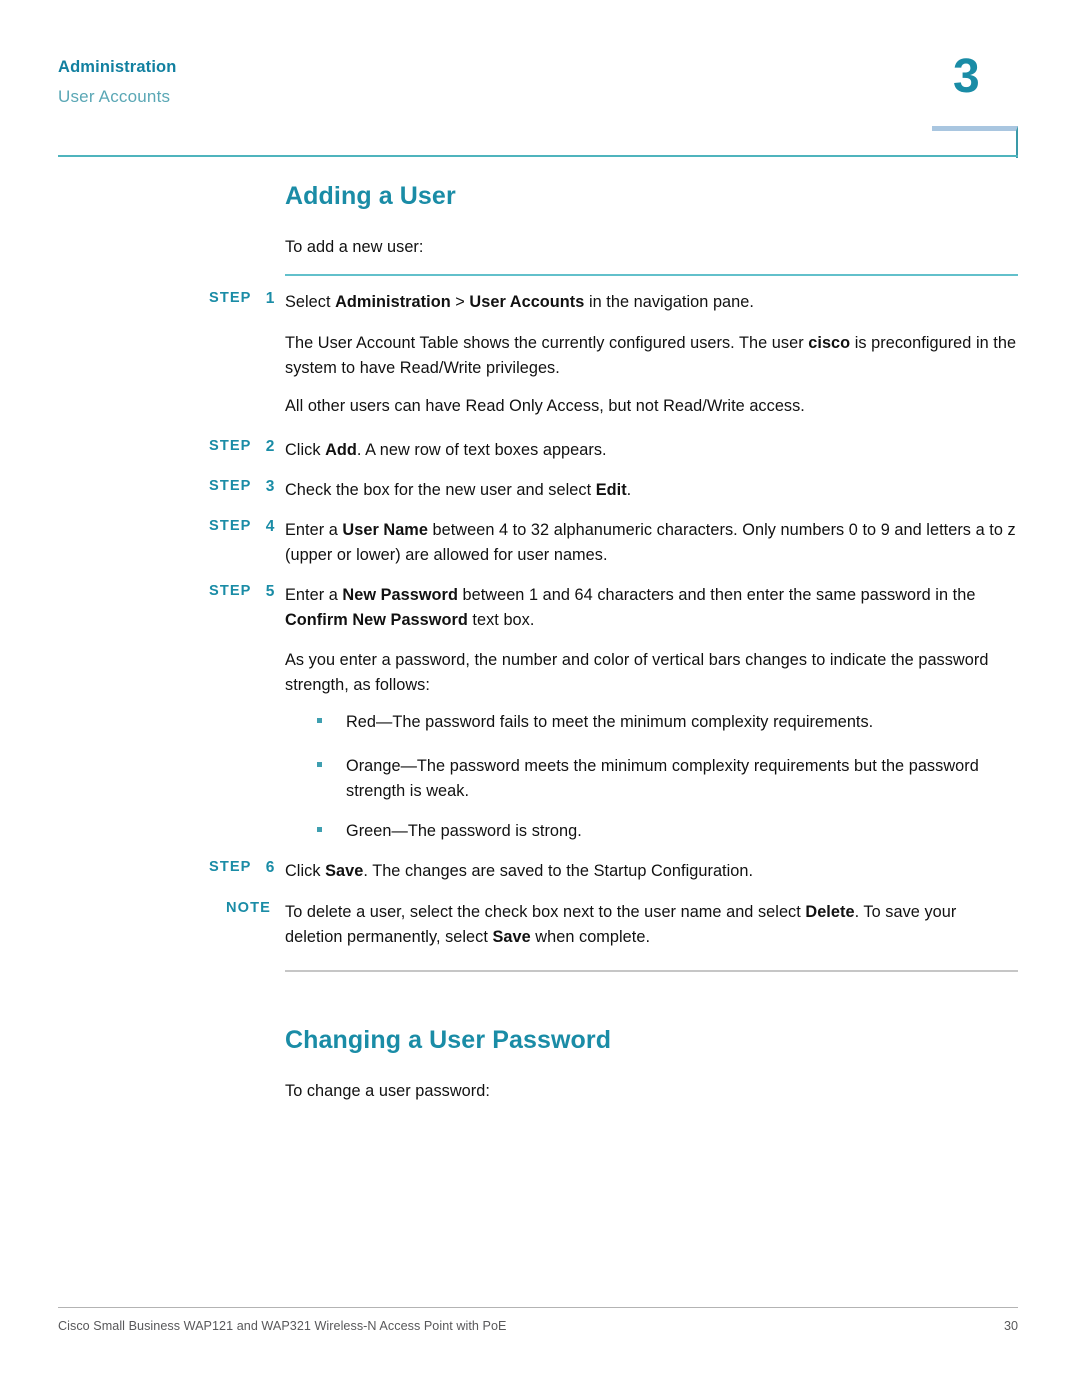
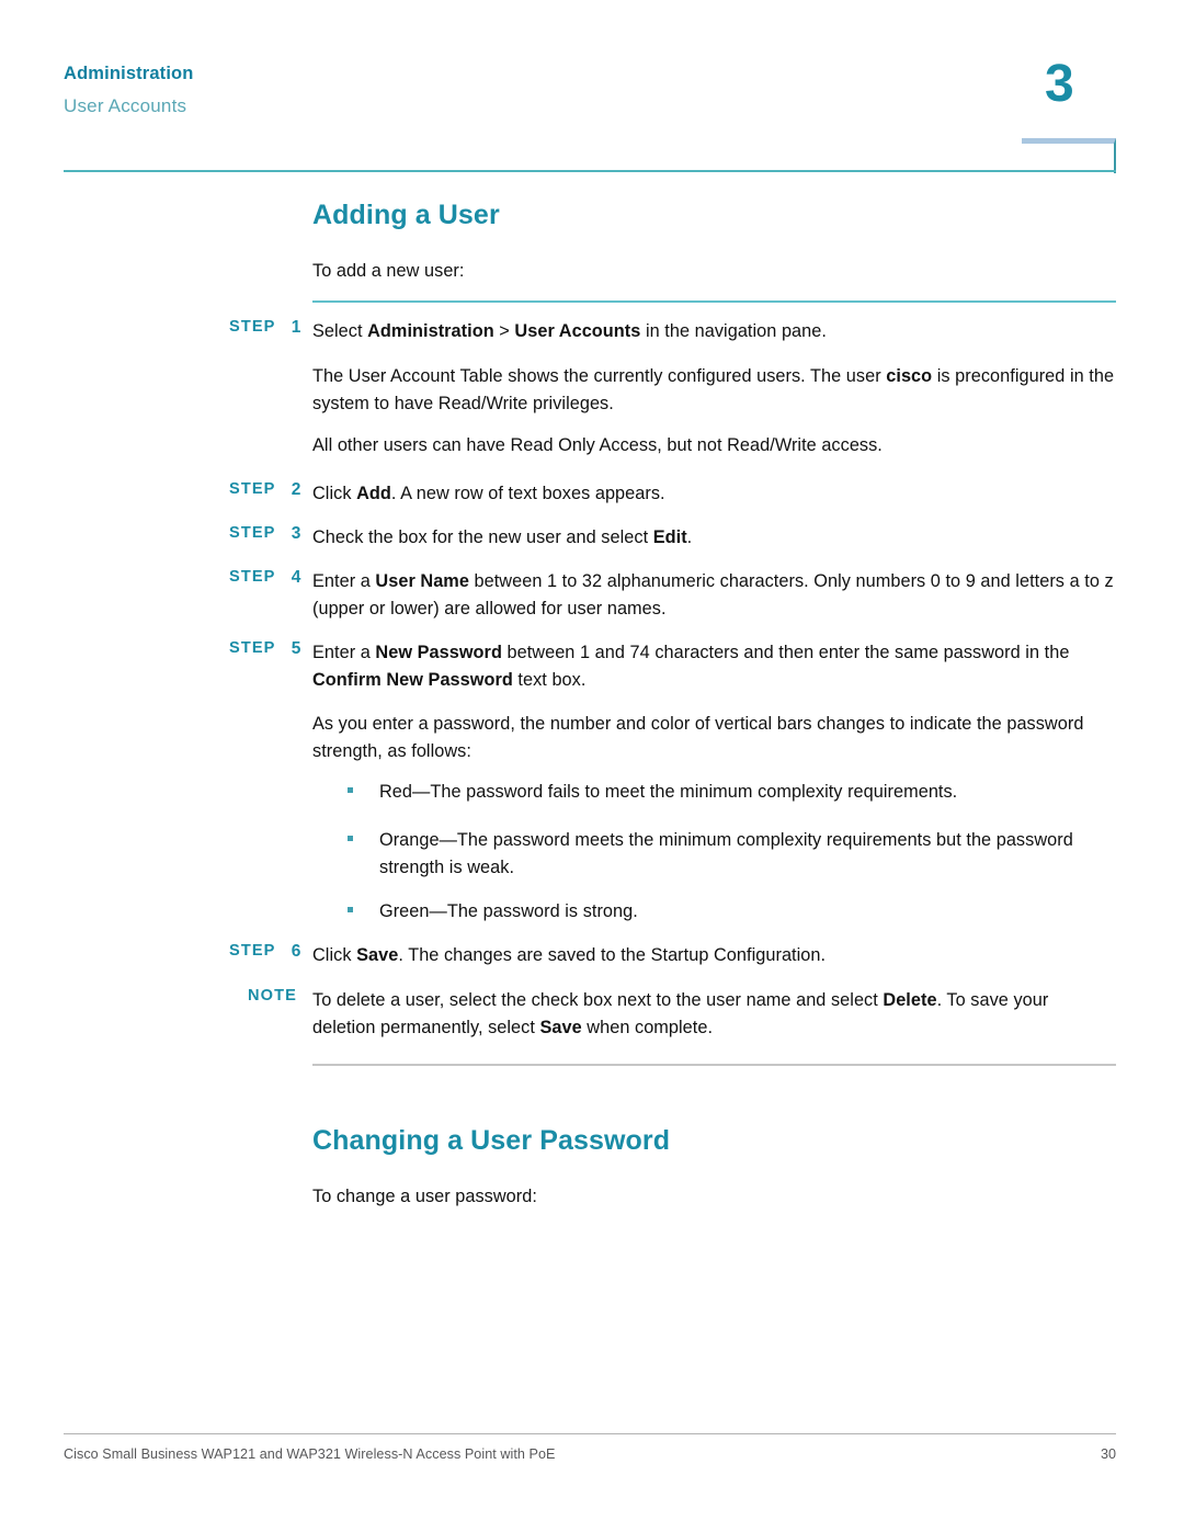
  Administration
  User Accounts
  3
  Adding a User
  To add a new user:
  STEP
  1
  Select Administration > User Accounts in the navigation pane.
  The User Account Table shows the currently configured users. The user cisco is preconfigured in the system to have Read/Write privileges.
  All other users can have Read Only Access, but not Read/Write access.
  STEP
  2
  Click Add. A new row of text boxes appears.
  STEP
  3
  Check the box for the new user and select Edit.
  STEP
  4
- Enter a User Name between 4 to 32 alphanumeric characters. Only numbers 0 to 9 and letters a to z (upper or lower) are allowed for user names.
+ Enter a User Name between 1 to 32 alphanumeric characters. Only numbers 0 to 9 and letters a to z (upper or lower) are allowed for user names.
  STEP
  5
- Enter a New Password between 1 and 64 characters and then enter the same password in the Confirm New Password text box.
+ Enter a New Password between 1 and 74 characters and then enter the same password in the Confirm New Password text box.
  As you enter a password, the number and color of vertical bars changes to indicate the password strength, as follows:
  Red—The password fails to meet the minimum complexity requirements.
  Orange—The password meets the minimum complexity requirements but the password strength is weak.
  Green—The password is strong.
  STEP
  6
  Click Save. The changes are saved to the Startup Configuration.
  NOTE
  To delete a user, select the check box next to the user name and select Delete. To save your deletion permanently, select Save when complete.
  Changing a User Password
  To change a user password:
  Cisco Small Business WAP121 and WAP321 Wireless-N Access Point with PoE
  30
